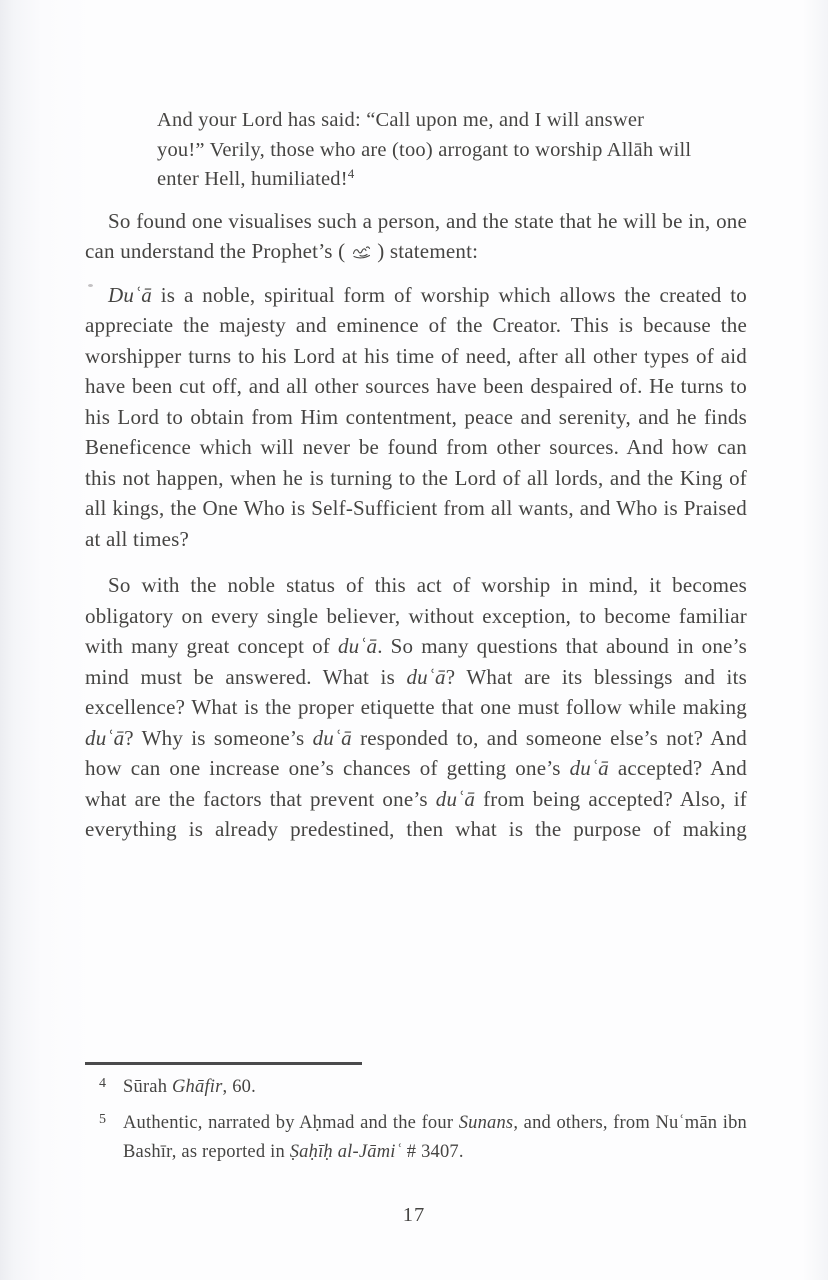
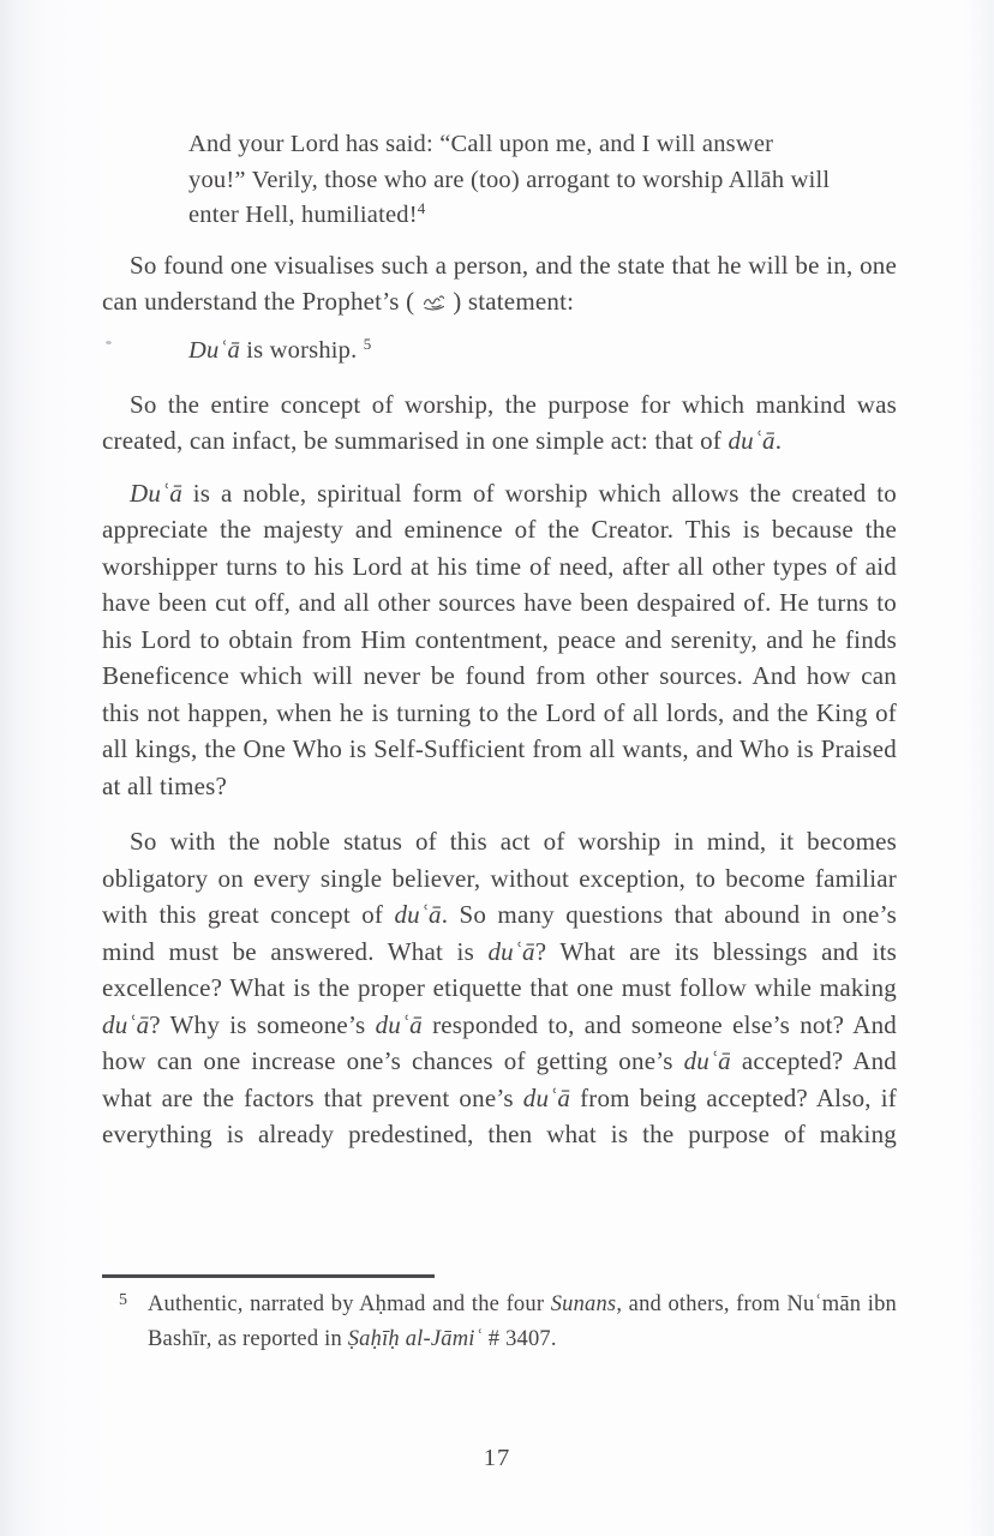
  And your Lord has said: “Call upon me, and I will answer you!” Verily, those who are (too) arrogant to worship Allāh will enter Hell, humiliated!4
  So found one visualises such a person, and the state that he will be in, one can understand the Prophet’s ( ) statement:
+ Duʿā is worship. 5
+ So the entire concept of worship, the purpose for which mankind was created, can infact, be summarised in one simple act: that of duʿā.
  Duʿā is a noble, spiritual form of worship which allows the created to appreciate the majesty and eminence of the Creator. This is because the worshipper turns to his Lord at his time of need, after all other types of aid have been cut off, and all other sources have been despaired of. He turns to his Lord to obtain from Him contentment, peace and serenity, and he finds Beneficence which will never be found from other sources. And how can this not happen, when he is turning to the Lord of all lords, and the King of all kings, the One Who is Self-Sufficient from all wants, and Who is Praised at all times?
- So with the noble status of this act of worship in mind, it becomes obligatory on every single believer, without exception, to become familiar with many great concept of duʿā. So many questions that abound in one’s mind must be answered. What is duʿā? What are its blessings and its excellence? What is the proper etiquette that one must follow while making duʿā? Why is someone’s duʿā responded to, and someone else’s not? And how can one increase one’s chances of getting one’s duʿā accepted? And what are the factors that prevent one’s duʿā from being accepted? Also, if everything is already predestined, then what is the purpose of making
+ So with the noble status of this act of worship in mind, it becomes obligatory on every single believer, without exception, to become familiar with this great concept of duʿā. So many questions that abound in one’s mind must be answered. What is duʿā? What are its blessings and its excellence? What is the proper etiquette that one must follow while making duʿā? Why is someone’s duʿā responded to, and someone else’s not? And how can one increase one’s chances of getting one’s duʿā accepted? And what are the factors that prevent one’s duʿā from being accepted? Also, if everything is already predestined, then what is the purpose of making
- 4
- Sūrah Ghāfir, 60.
  5
  Authentic, narrated by Aḥmad and the four Sunans, and others, from Nuʿmān ibn Bashīr, as reported in Ṣaḥīḥ al-Jāmiʿ # 3407.
  17
